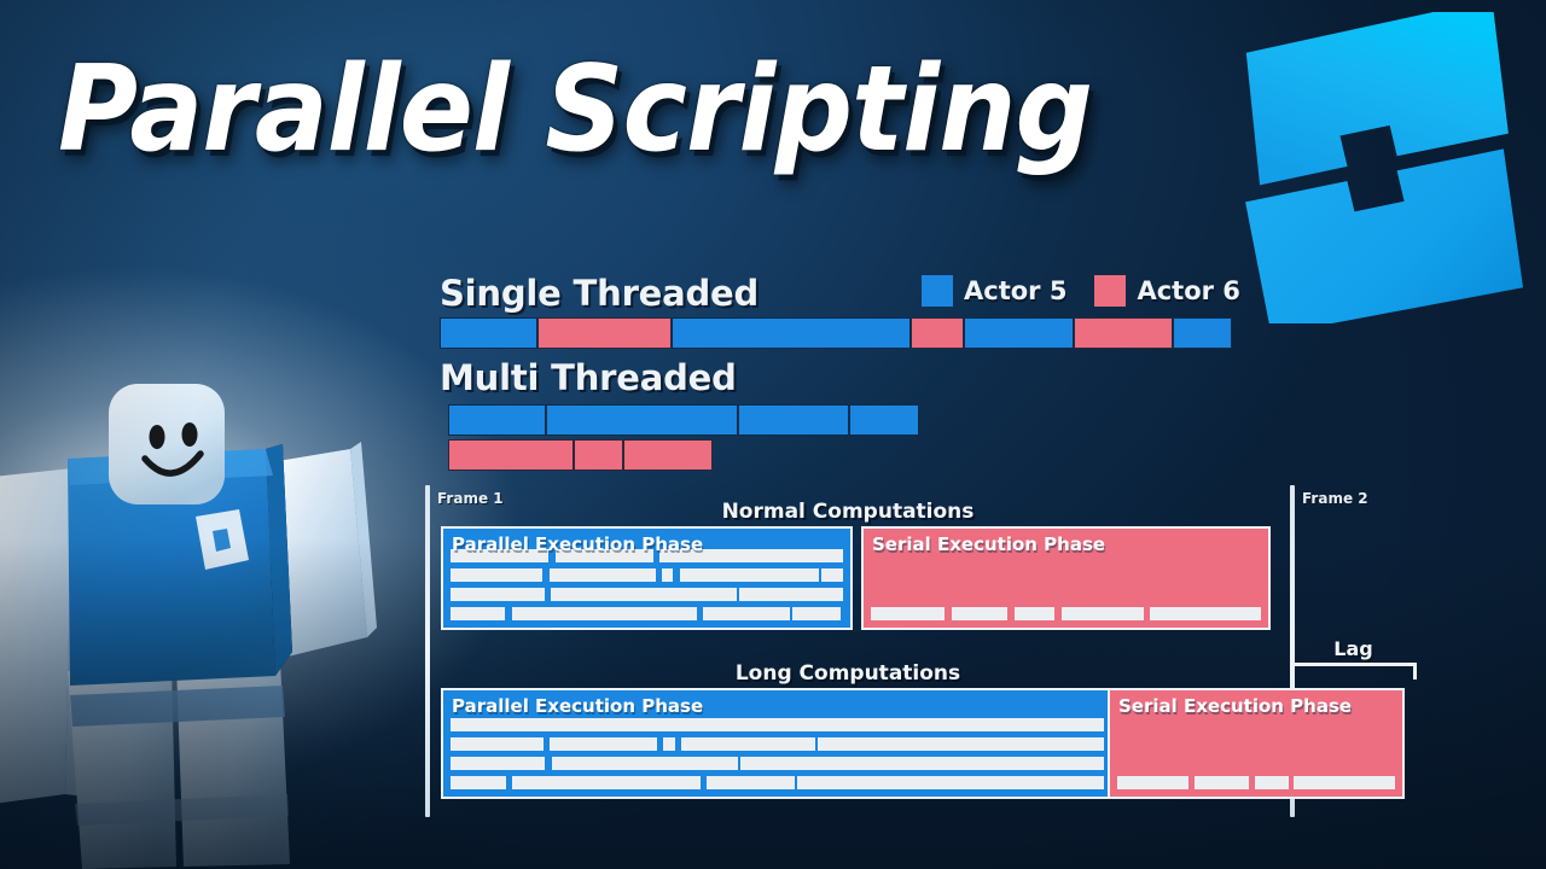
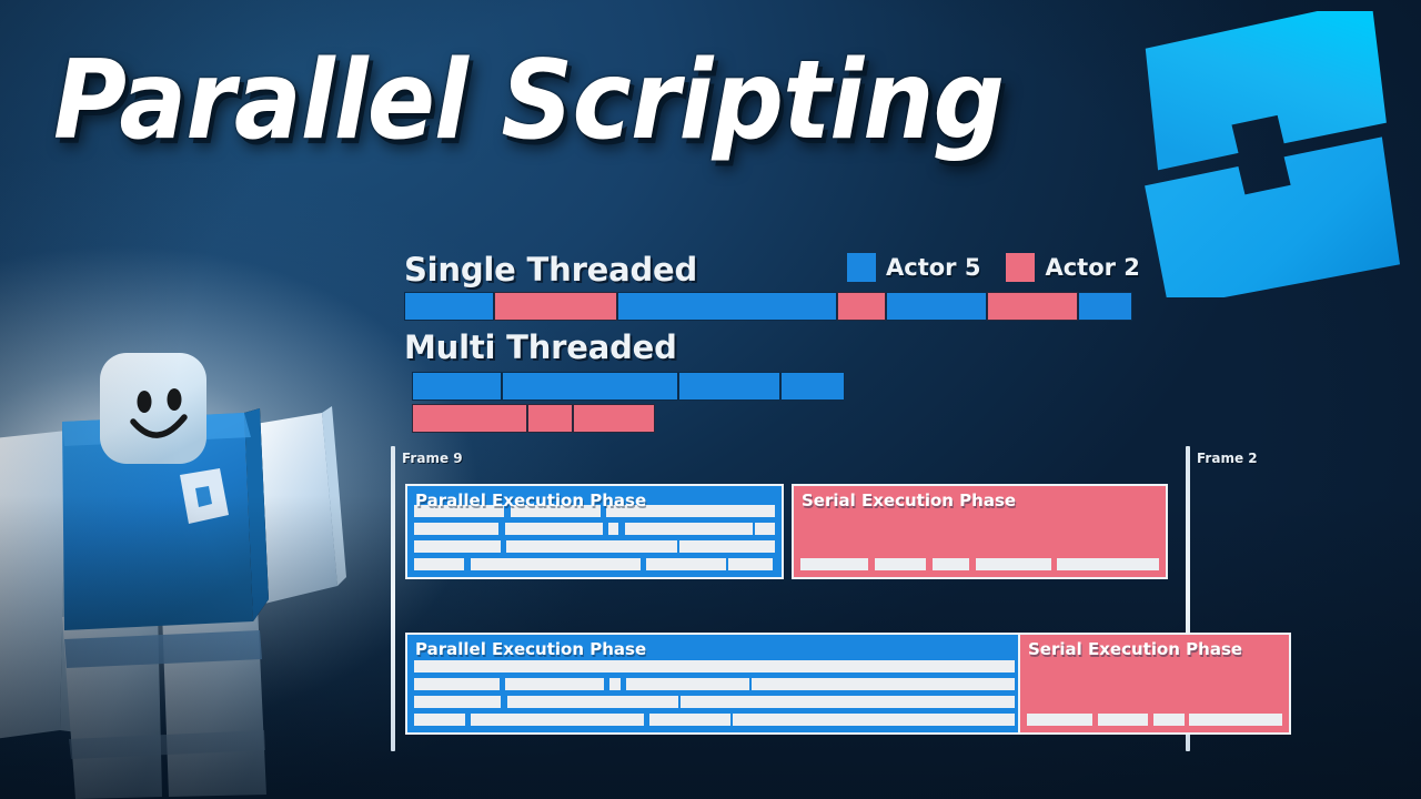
  Parallel Scripting
  Single Threaded
  Multi Threaded
  Actor 5
- Actor 6
+ Actor 2
- Frame 1
+ Frame 9
  Frame 2
- Normal Computations
  Parallel Execution Phase
  Serial Execution Phase
- Long Computations
  Parallel Execution Phase
  Serial Execution Phase
- Lag
